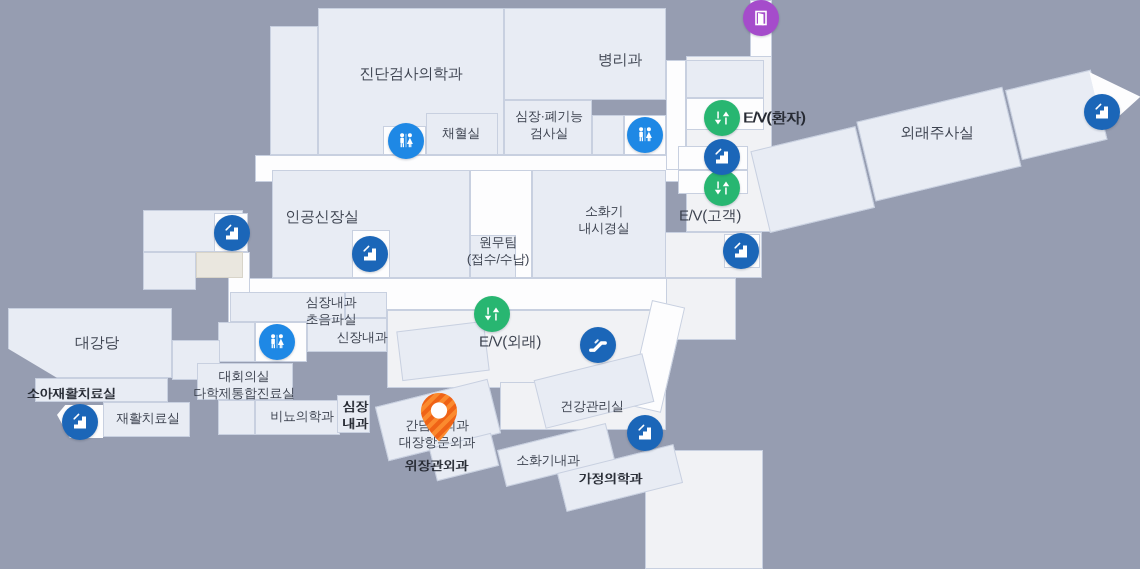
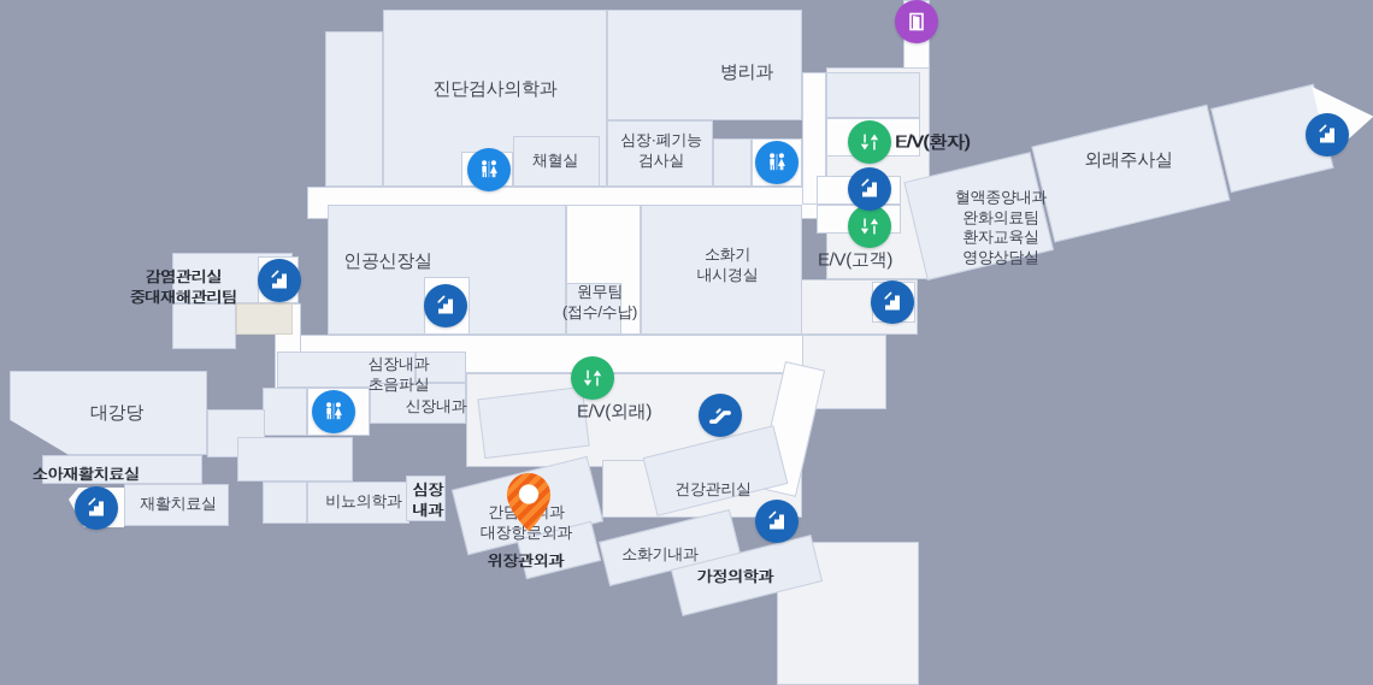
  진단검사의학과
  병리과
  채혈실
  심장·폐기능
  검사실
  E/V(환자)
+ 혈액종양내과
+ 완화의료팀
+ 환자교육실
+ 영양상담실
  외래주사실
  E/V(고객)
  인공신장실
+ 감염관리실
+ 중대재해관리팀
  원무팀
  (접수/수납)
  소화기
  내시경실
  E/V(외래)
  심장내과
  초음파실
  신장내과
  대강당
- 대회의실
- 다학제통합진료실
  소아재활치료실
  재활치료실
  비뇨의학과
  심장
  내과
  대장항문외과
  위장관외과
  건강관리실
  소화기내과
  가정의학과
